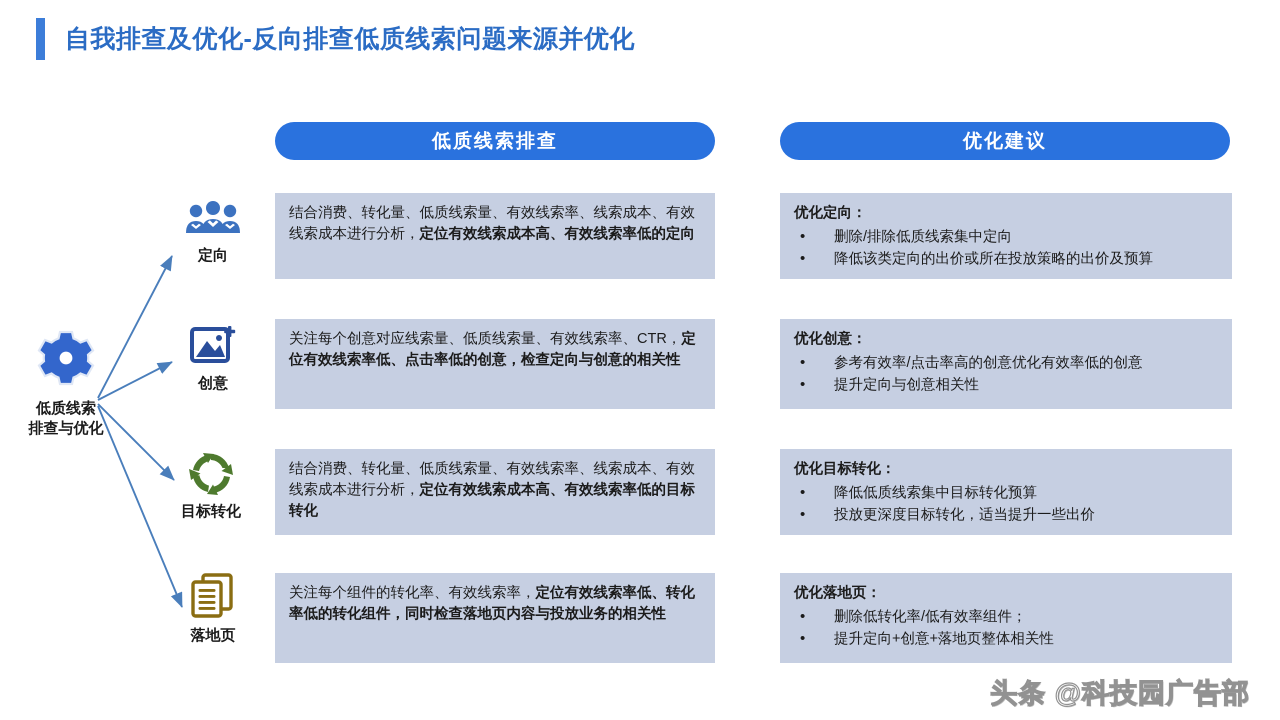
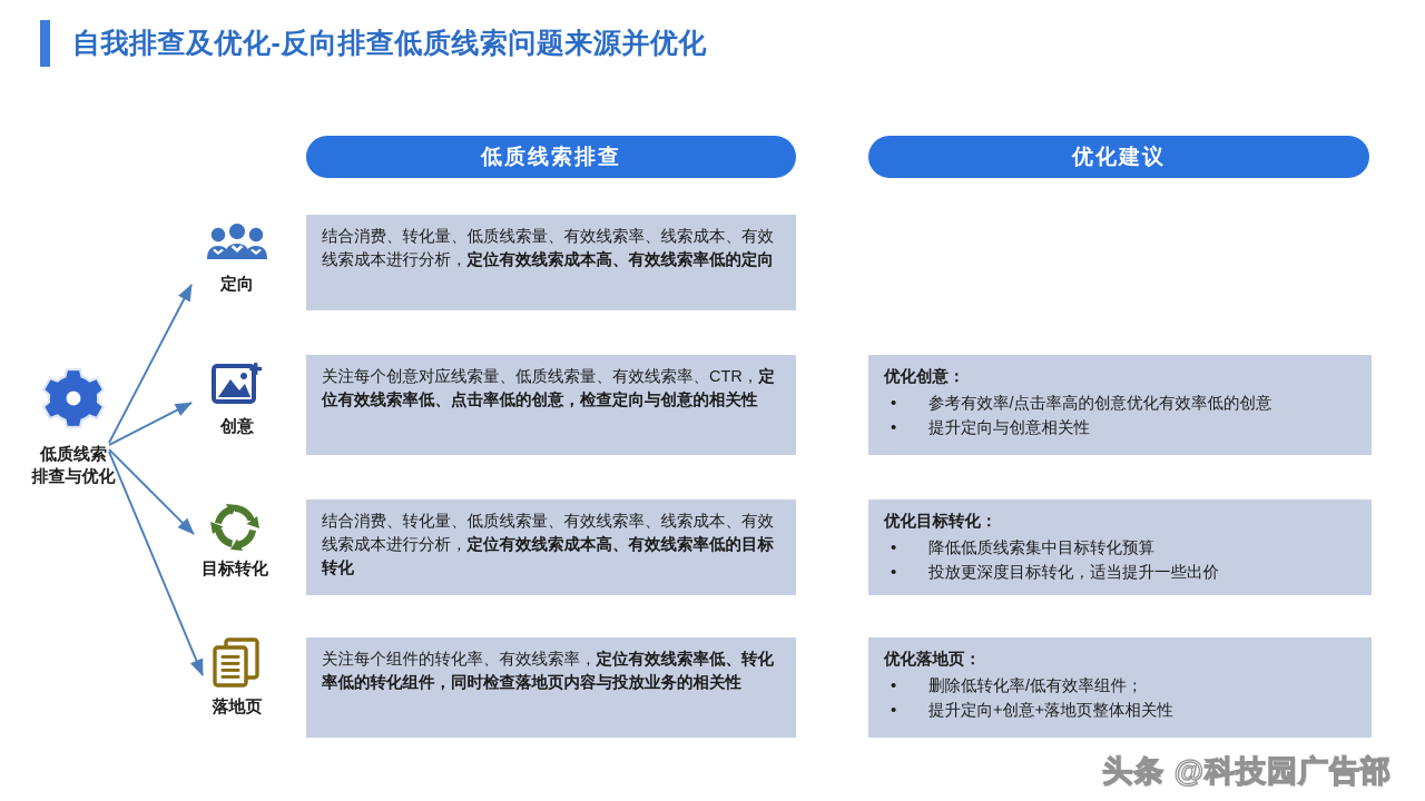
  自我排查及优化-反向排查低质线索问题来源并优化
  低质线索排查
  优化建议
  低质线索
  排查与优化
  定向
  创意
  目标转化
  落地页
  结合消费、转化量、低质线索量、有效线索率、线索成本、有效线索成本进行分析，定位有效线索成本高、有效线索率低的定向
- 优化定向：
- 删除/排除低质线索集中定向
- 降低该类定向的出价或所在投放策略的出价及预算
  关注每个创意对应线索量、低质线索量、有效线索率、CTR，定位有效线索率低、点击率低的创意，检查定向与创意的相关性
  优化创意：
  参考有效率/点击率高的创意优化有效率低的创意
  提升定向与创意相关性
  结合消费、转化量、低质线索量、有效线索率、线索成本、有效线索成本进行分析，定位有效线索成本高、有效线索率低的目标转化
  优化目标转化：
  降低低质线索集中目标转化预算
  投放更深度目标转化，适当提升一些出价
  关注每个组件的转化率、有效线索率，定位有效线索率低、转化率低的转化组件，同时检查落地页内容与投放业务的相关性
  优化落地页：
  删除低转化率/低有效率组件；
  提升定向+创意+落地页整体相关性
  头条 @科技园广告部
